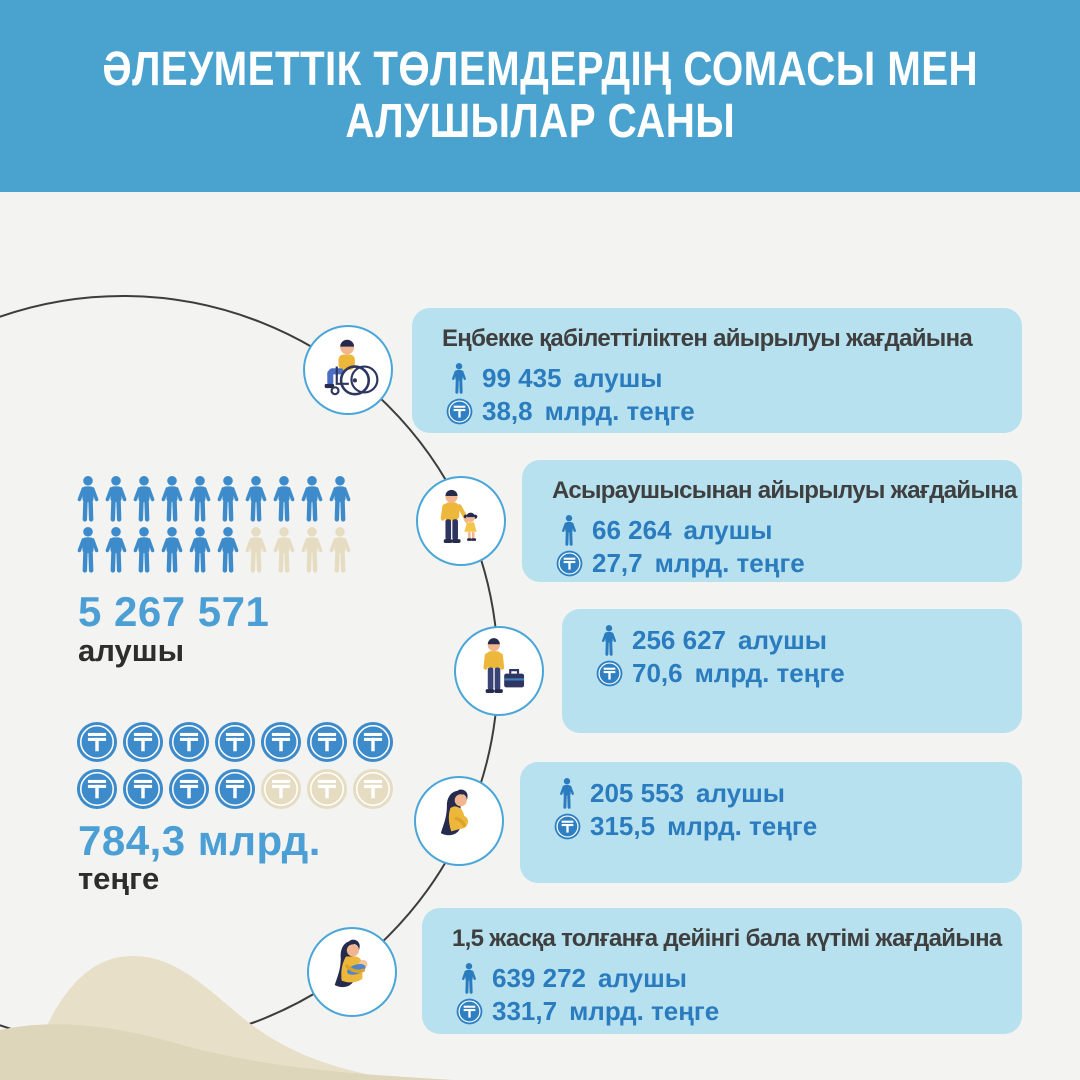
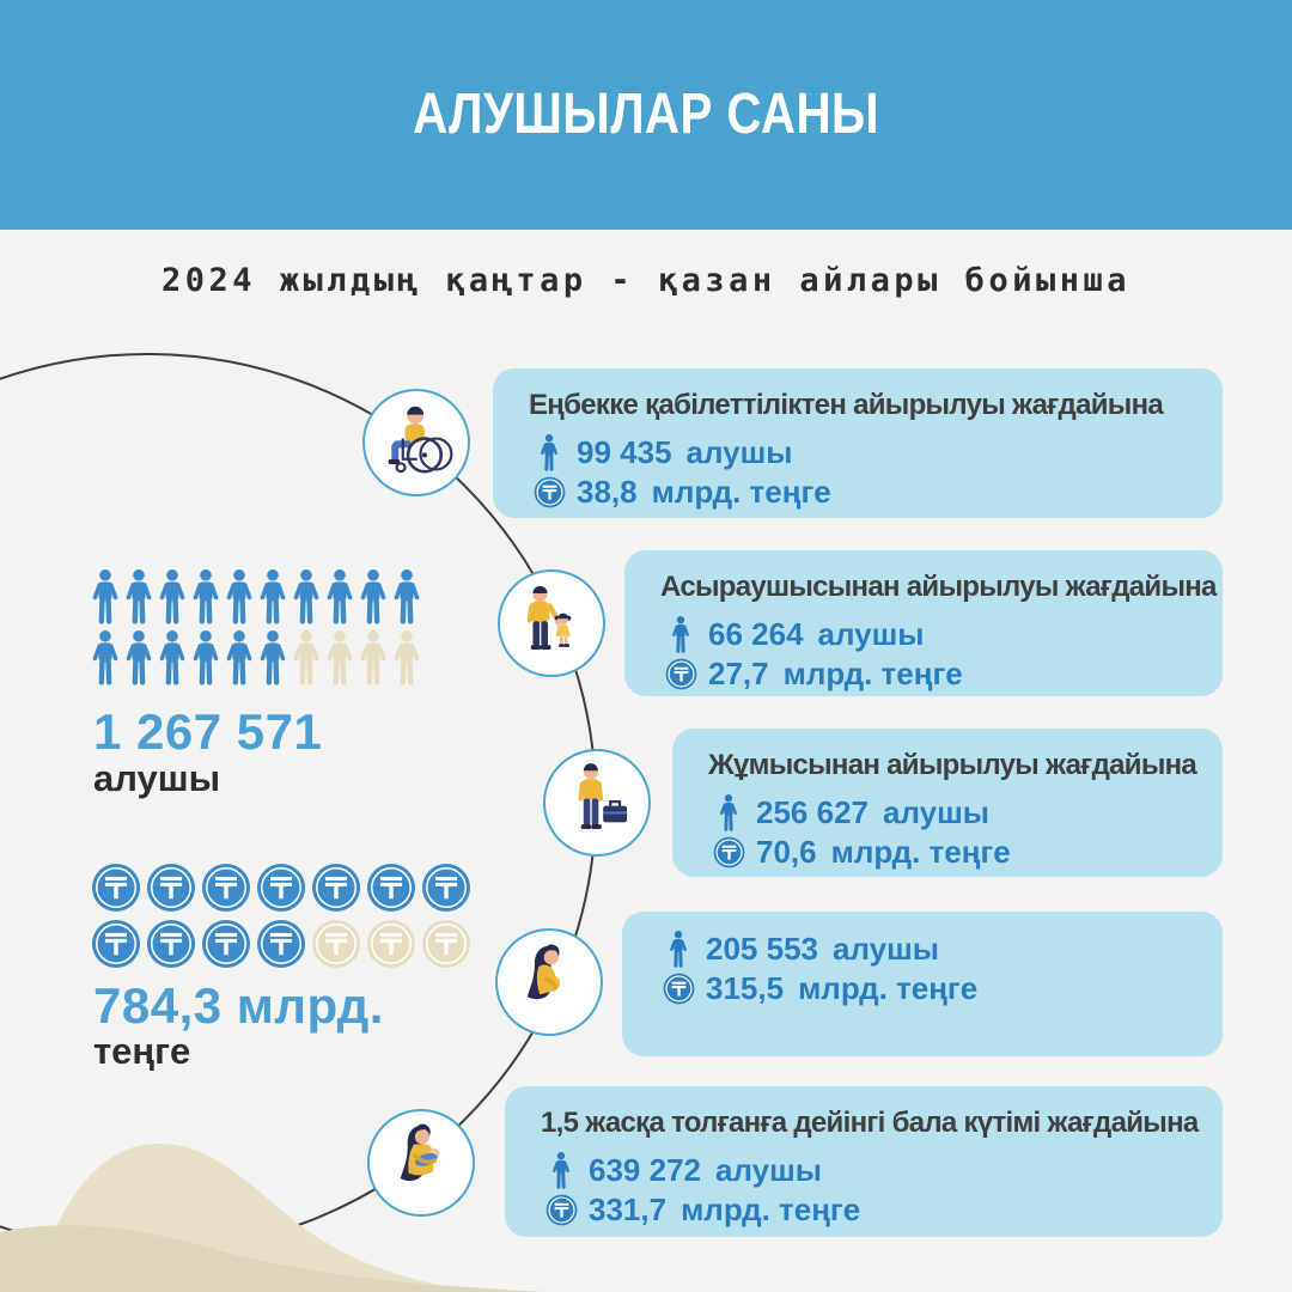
- ӘЛЕУМЕТТІК ТӨЛЕМДЕРДІҢ СОМАСЫ МЕН
  АЛУШЫЛАР САНЫ
+ 2024 жылдың қаңтар - қазан айлары бойынша
- 5 267 571
+ 1 267 571
  алушы
  784,3 млрд.
  теңге
  Еңбекке қабілеттіліктен айырылуы жағдайына
  99 435
  алушы
  38,8
  млрд. теңге
  Асыраушысынан айырылуы жағдайына
  66 264
  алушы
  27,7
  млрд. теңге
+ Жұмысынан айырылуы жағдайына
  256 627
  алушы
  70,6
  млрд. теңге
  205 553
  алушы
  315,5
  млрд. теңге
  1,5 жасқа толғанға дейінгі бала күтімі жағдайына
  639 272
  алушы
  331,7
  млрд. теңге
